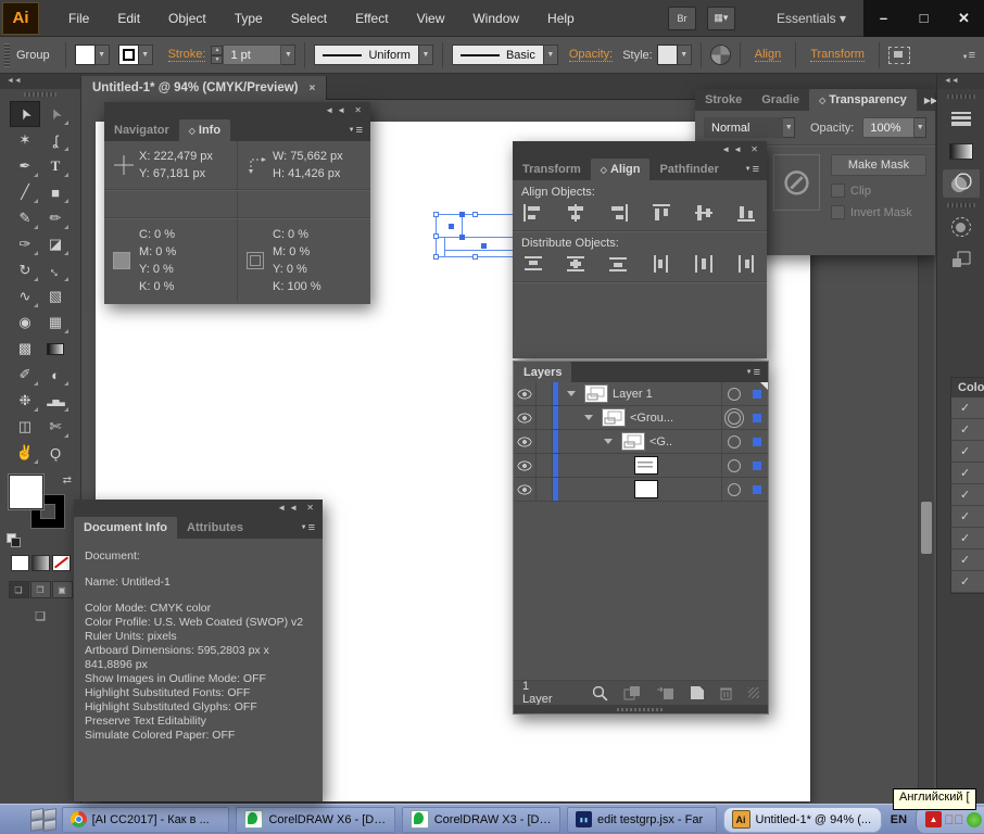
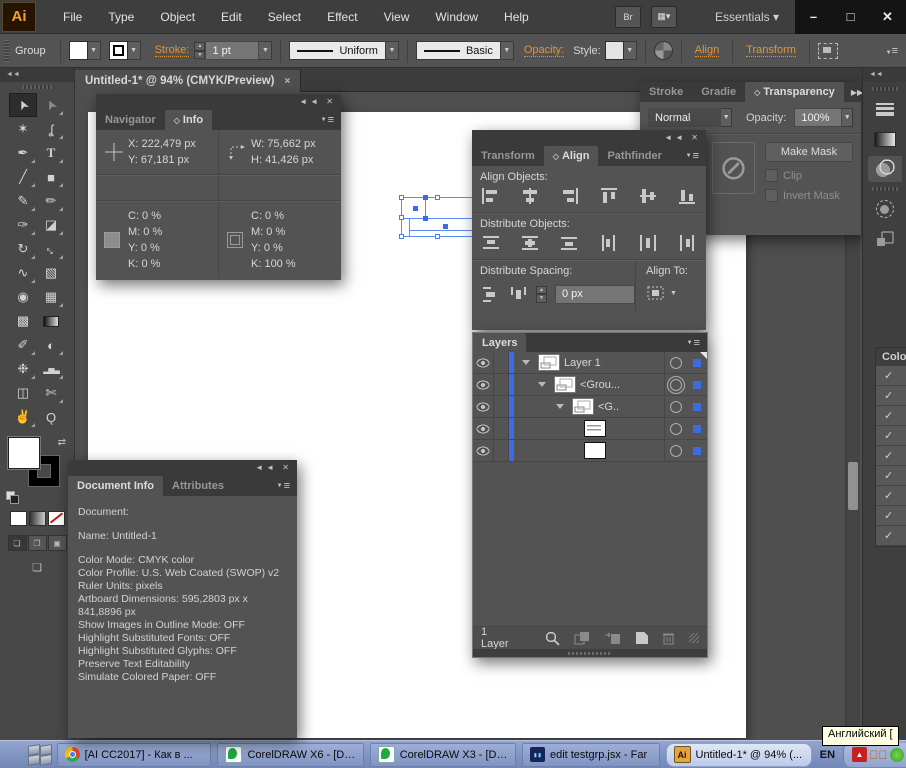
  Ai
  File
- Edit
+ Type
  Object
- Type
+ Edit
  Select
  Effect
  View
  Window
  Help
  Br
  ▦▾
  Essentials ▾
  –
  □
  ✕
  Group
  Stroke:
  1 pt
  Uniform
  Basic
  Opacity:
  Style:
  Align
  Transform
  ✶
  ʆ
  ✒
  T
  ╱
  ■
  ✎
  ✏
  ✑
  ◪
  ↻
  ∿
  ▧
  ◉
  ▦
  ▩
  ✐
  ◐
  ❉
  ▂▅▃
  ◫
  ✄
  ✌
  Ǫ
  ⇄
  ❏
  ❐
  ▣
  ❏
  Untitled-1* @ 94% (CMYK/Preview)
  ×
  Stroke
  Gradie
  ◇
  Transparency
  ▶▶
  Normal
  Opacity:
  100%
  ⊘
  Make Mask
  Clip
  Invert Mask
  ◄◄ ✕
  Navigator
  ◇
  Info
  ≡
  X: 222,479 px
  Y: 67,181 px
  W: 75,662 px
  H: 41,426 px
  C: 0 %
  M: 0 %
  Y: 0 %
  K: 0 %
  C: 0 %
  M: 0 %
  Y: 0 %
  K: 100 %
  ◄◄ ✕
  Transform
  ◇
  Align
  Pathfinder
  ≡
  Align Objects:
  Distribute Objects:
+ Distribute Spacing:
+ 0 px
+ Align To:
  Layers
  ≡
  Layer 1
  <Grou...
  <G..
  1 Layer
  ◄◄ ✕
  Document Info
  Attributes
  ≡
  Document:
  Name: Untitled-1
  Color Mode: CMYK color
  Color Profile: U.S. Web Coated (SWOP) v2
  Ruler Units: pixels
  Artboard Dimensions: 595,2803 px x
  841,8896 px
  Show Images in Outline Mode: OFF
  Highlight Substituted Fonts: OFF
  Highlight Substituted Glyphs: OFF
  Preserve Text Editability
  Simulate Colored Paper: OFF
  Colo
  ✓
  ✓
  ✓
  ✓
  ✓
  ✓
  ✓
  ✓
  ✓
  [AI CC2017] - Как в ...
  CorelDRAW X6 - [D:\..
  CorelDRAW X3 - [D:\..
  ▮▮
  edit testgrp.jsx - Far
  Ai
  Untitled-1* @ 94% (...
  EN
  ▲
  ◀〫
  Английский [
